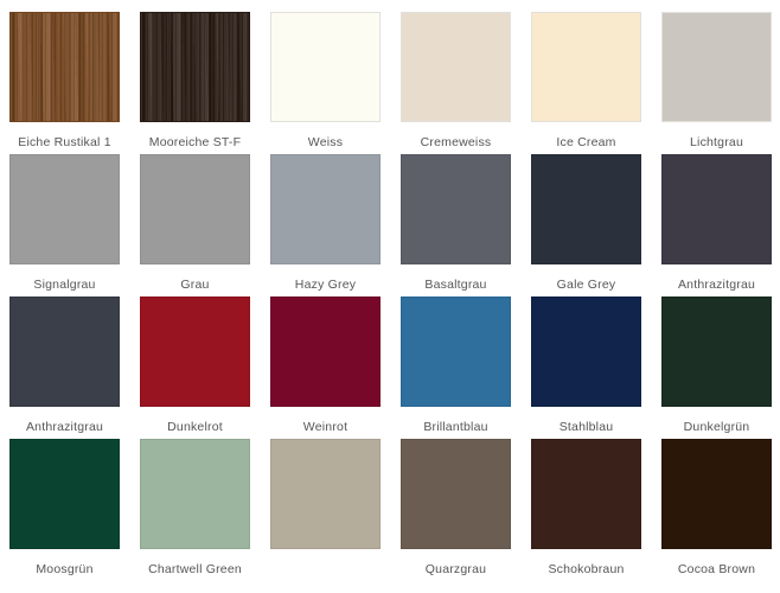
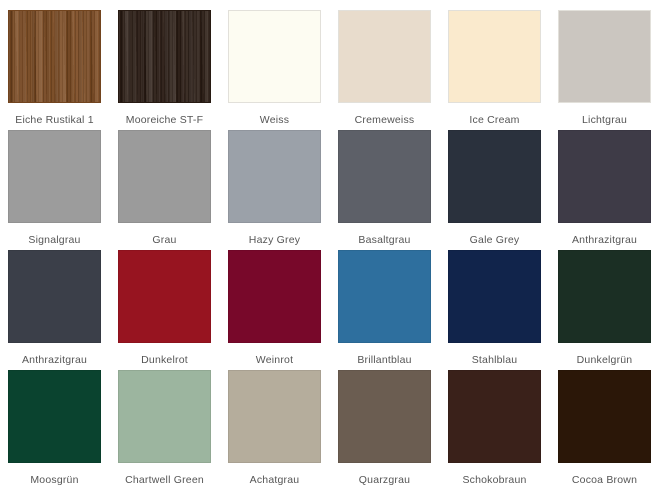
  Eiche Rustikal 1
  Mooreiche ST-F
  Weiss
  Cremeweiss
  Ice Cream
  Lichtgrau
  Signalgrau
  Grau
  Hazy Grey
  Basaltgrau
  Gale Grey
  Anthrazitgrau
  Anthrazitgrau
  Dunkelrot
  Weinrot
  Brillantblau
  Stahlblau
  Dunkelgrün
  Moosgrün
  Chartwell Green
+ Achatgrau
  Quarzgrau
  Schokobraun
  Cocoa Brown
